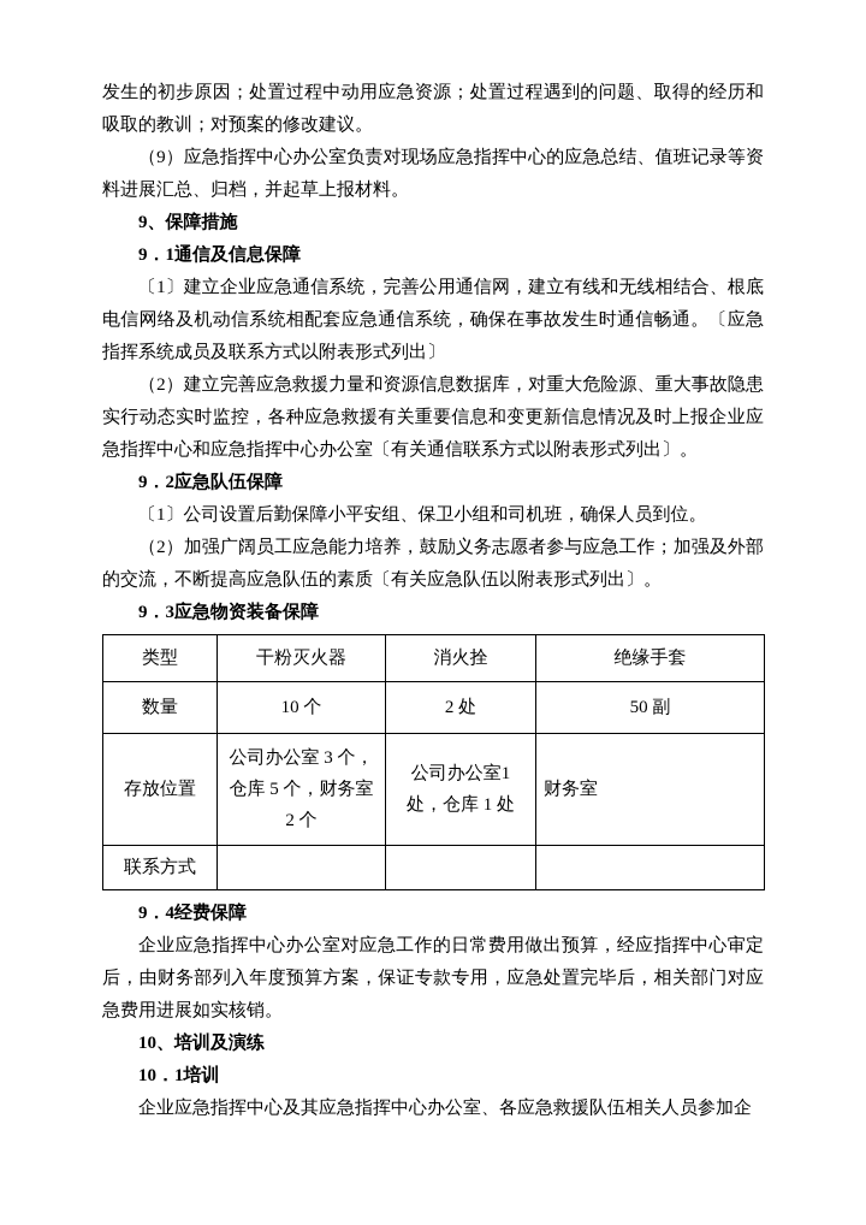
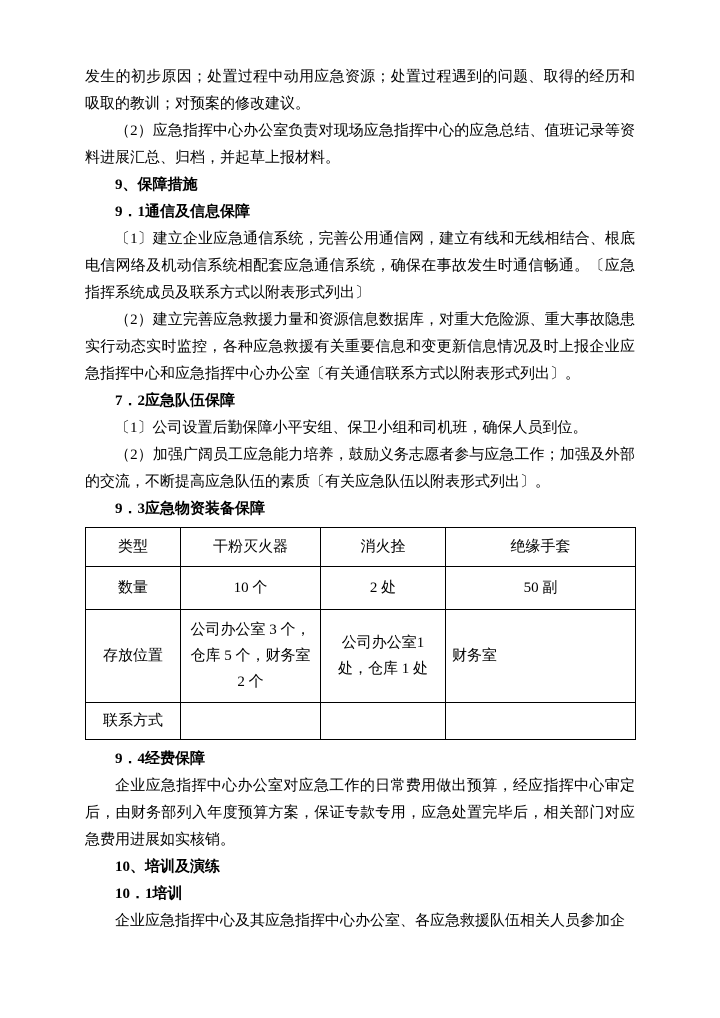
  发生的初步原因；处置过程中动用应急资源；处置过程遇到的问题、取得的经历和吸取的教训；对预案的修改建议。
- （9）应急指挥中心办公室负责对现场应急指挥中心的应急总结、值班记录等资料进展汇总、归档，并起草上报材料。
+ （2）应急指挥中心办公室负责对现场应急指挥中心的应急总结、值班记录等资料进展汇总、归档，并起草上报材料。
  9、保障措施
  9．1通信及信息保障
  〔1〕建立企业应急通信系统，完善公用通信网，建立有线和无线相结合、根底电信网络及机动信系统相配套应急通信系统，确保在事故发生时通信畅通。〔应急指挥系统成员及联系方式以附表形式列出〕
  （2）建立完善应急救援力量和资源信息数据库，对重大危险源、重大事故隐患实行动态实时监控，各种应急救援有关重要信息和变更新信息情况及时上报企业应急指挥中心和应急指挥中心办公室〔有关通信联系方式以附表形式列出〕。
- 9．2应急队伍保障
+ 7．2应急队伍保障
  〔1〕公司设置后勤保障小平安组、保卫小组和司机班，确保人员到位。
  （2）加强广阔员工应急能力培养，鼓励义务志愿者参与应急工作；加强及外部的交流，不断提高应急队伍的素质〔有关应急队伍以附表形式列出〕。
  9．3应急物资装备保障
  类型	干粉灭火器	消火拴	绝缘手套
  数量	10 个	2 处	50 副
  存放位置	公司办公室 3 个，仓库 5 个，财务室 2 个	公司办公室1处，仓库 1 处	财务室
  联系方式
  9．4经费保障
  企业应急指挥中心办公室对应急工作的日常费用做出预算，经应指挥中心审定后，由财务部列入年度预算方案，保证专款专用，应急处置完毕后，相关部门对应急费用进展如实核销。
  10、培训及演练
  10．1培训
  企业应急指挥中心及其应急指挥中心办公室、各应急救援队伍相关人员参加企
